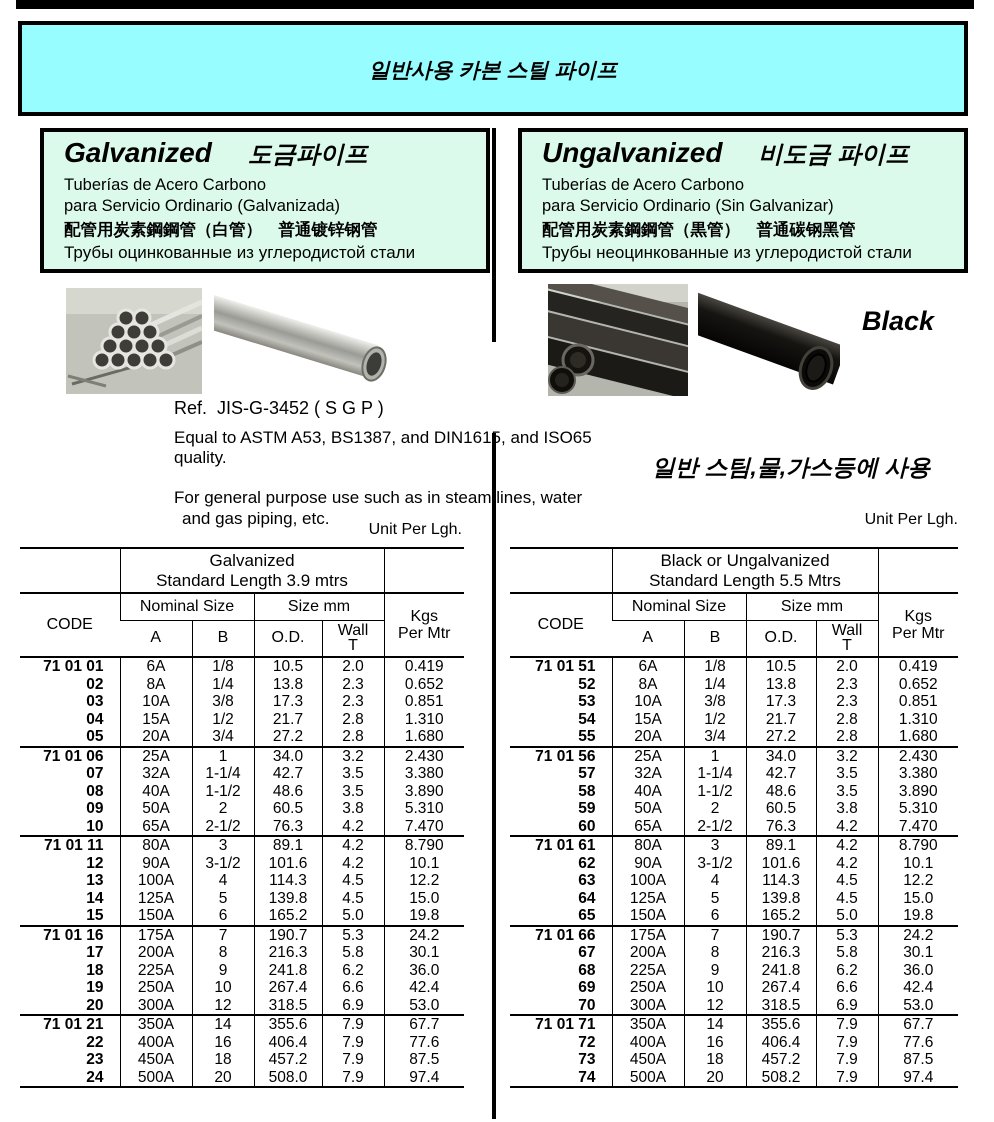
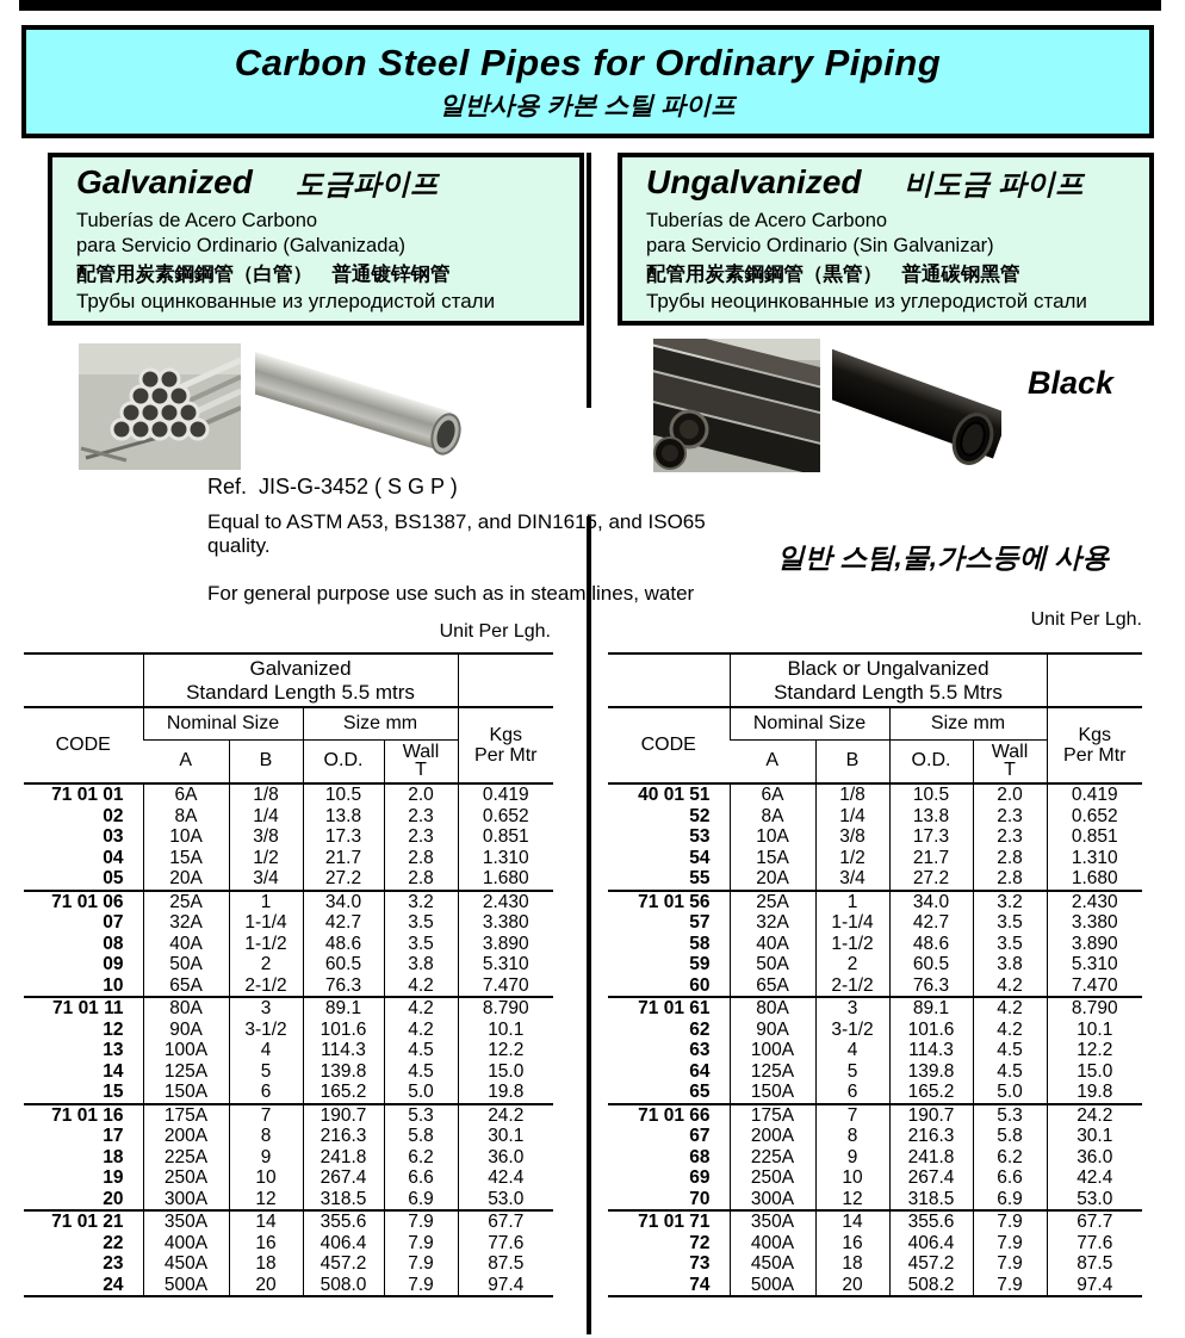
+ Carbon Steel Pipes for Ordinary Piping
  일반사용 카본 스틸 파이프
  Galvanized
  도금파이프
  Tuberías de Acero Carbono
  para Servicio Ordinario (Galvanizada)
  配管用炭素鋼鋼管（白管） 普通镀锌钢管
  Трубы оцинкованные из углеродистой стали
  Ungalvanized
  비도금 파이프
  Tuberías de Acero Carbono
  para Servicio Ordinario (Sin Galvanizar)
  配管用炭素鋼鋼管（黒管） 普通碳钢黑管
  Трубы неоцинкованные из углеродистой стали
  Black
  Ref. JIS-G-3452 ( S G P )
  Equal to ASTM A53, BS1387, and DIN1615, and ISO65 quality.
  For general purpose use such as in steam lines, water
- and gas piping, etc.
  일반 스팀,물,가스등에 사용
  Unit Per Lgh.
  Unit Per Lgh.
- 	Galvanized Standard Length 3.9 mtrs
+ 	Galvanized Standard Length 5.5 mtrs
  CODE	Nominal Size	Size mm	Kgs Per Mtr
  A	B	O.D.	Wall T
  71 01 01	6A	1/8	10.5	2.0	0.419
  02	8A	1/4	13.8	2.3	0.652
  03	10A	3/8	17.3	2.3	0.851
  04	15A	1/2	21.7	2.8	1.310
  05	20A	3/4	27.2	2.8	1.680
  71 01 06	25A	1	34.0	3.2	2.430
  07	32A	1-1/4	42.7	3.5	3.380
  08	40A	1-1/2	48.6	3.5	3.890
  09	50A	2	60.5	3.8	5.310
  10	65A	2-1/2	76.3	4.2	7.470
  71 01 11	80A	3	89.1	4.2	8.790
  12	90A	3-1/2	101.6	4.2	10.1
  13	100A	4	114.3	4.5	12.2
  14	125A	5	139.8	4.5	15.0
  15	150A	6	165.2	5.0	19.8
  71 01 16	175A	7	190.7	5.3	24.2
  17	200A	8	216.3	5.8	30.1
  18	225A	9	241.8	6.2	36.0
  19	250A	10	267.4	6.6	42.4
  20	300A	12	318.5	6.9	53.0
  71 01 21	350A	14	355.6	7.9	67.7
  22	400A	16	406.4	7.9	77.6
  23	450A	18	457.2	7.9	87.5
  24	500A	20	508.0	7.9	97.4
  	Black or Ungalvanized Standard Length 5.5 Mtrs
  CODE	Nominal Size	Size mm	Kgs Per Mtr
  A	B	O.D.	Wall T
- 71 01 51	6A	1/8	10.5	2.0	0.419
+ 40 01 51	6A	1/8	10.5	2.0	0.419
  52	8A	1/4	13.8	2.3	0.652
  53	10A	3/8	17.3	2.3	0.851
  54	15A	1/2	21.7	2.8	1.310
  55	20A	3/4	27.2	2.8	1.680
  71 01 56	25A	1	34.0	3.2	2.430
  57	32A	1-1/4	42.7	3.5	3.380
  58	40A	1-1/2	48.6	3.5	3.890
  59	50A	2	60.5	3.8	5.310
  60	65A	2-1/2	76.3	4.2	7.470
  71 01 61	80A	3	89.1	4.2	8.790
  62	90A	3-1/2	101.6	4.2	10.1
  63	100A	4	114.3	4.5	12.2
  64	125A	5	139.8	4.5	15.0
  65	150A	6	165.2	5.0	19.8
  71 01 66	175A	7	190.7	5.3	24.2
  67	200A	8	216.3	5.8	30.1
  68	225A	9	241.8	6.2	36.0
  69	250A	10	267.4	6.6	42.4
  70	300A	12	318.5	6.9	53.0
  71 01 71	350A	14	355.6	7.9	67.7
  72	400A	16	406.4	7.9	77.6
  73	450A	18	457.2	7.9	87.5
  74	500A	20	508.2	7.9	97.4
